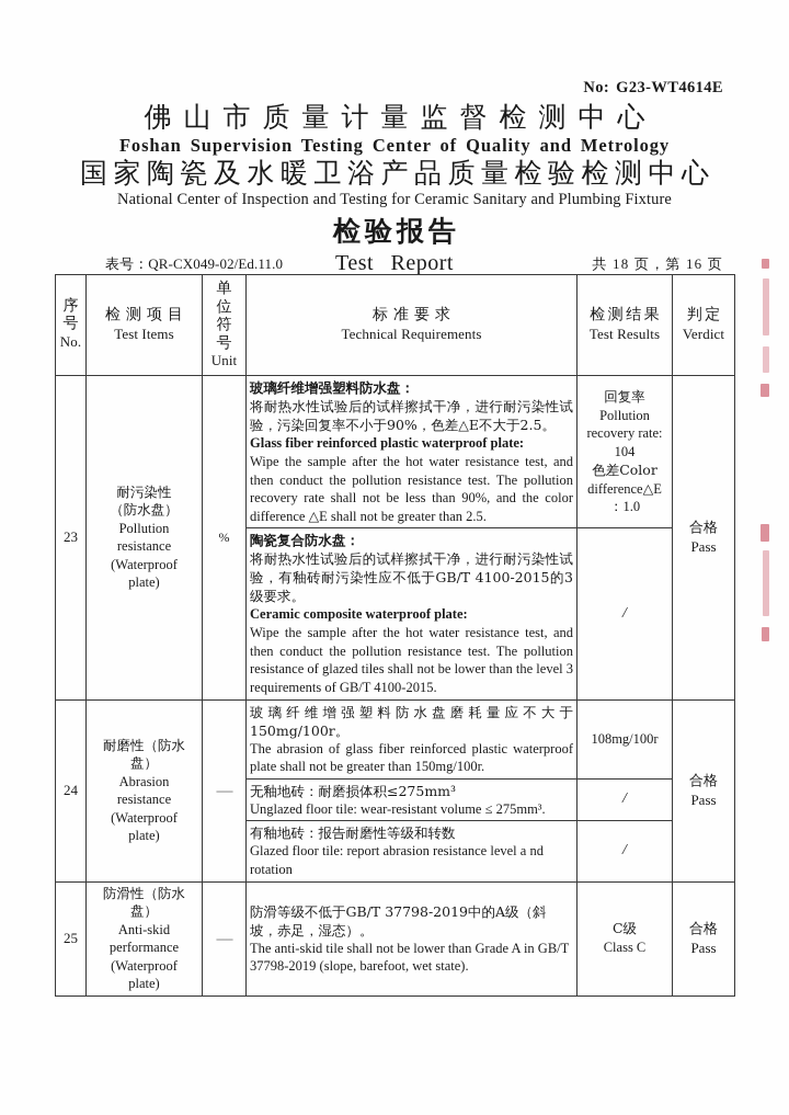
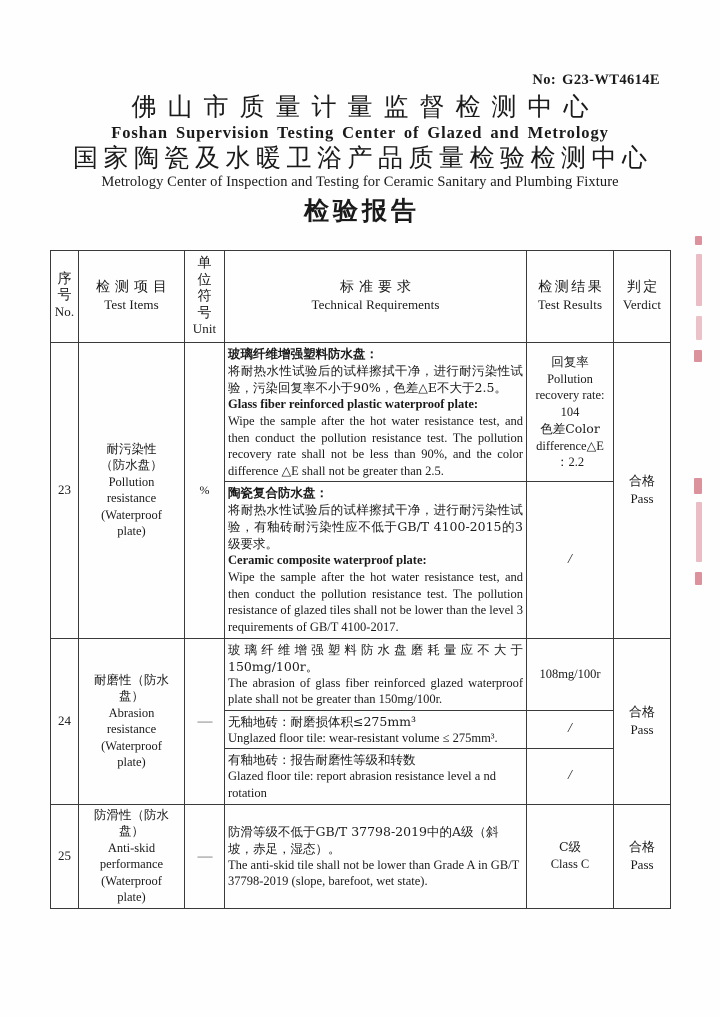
  No: G23-WT4614E
  佛山市质量计量监督检测中心
- Foshan Supervision Testing Center of Quality and Metrology
+ Foshan Supervision Testing Center of Glazed and Metrology
  国家陶瓷及水暖卫浴产品质量检验检测中心
- National Center of Inspection and Testing for Ceramic Sanitary and Plumbing Fixture
+ Metrology Center of Inspection and Testing for Ceramic Sanitary and Plumbing Fixture
  检验报告
- Test Report
- 表号：QR-CX049-02/Ed.11.0
- 共 18 页，第 16 页
  序 号 No.	检测项目 Test Items	单位 符号 Unit	标准要求 Technical Requirements	检测结果 Test Results	判定 Verdict
- 23	耐污染性 （防水盘） Pollution resistance (Waterproof plate)	%	玻璃纤维增强塑料防水盘： 将耐热水性试验后的试样擦拭干净，进行耐污染性试验，污染回复率不小于90%，色差△E不大于2.5。 Glass fiber reinforced plastic waterproof plate: Wipe the sample after the hot water resistance test, and then conduct the pollution resistance test. The pollution recovery rate shall not be less than 90%, and the color difference △E shall not be greater than 2.5.	回复率 Pollution recovery rate: 104 色差Color difference△E ：1.0	合格 Pass
+ 23	耐污染性 （防水盘） Pollution resistance (Waterproof plate)	%	玻璃纤维增强塑料防水盘： 将耐热水性试验后的试样擦拭干净，进行耐污染性试验，污染回复率不小于90%，色差△E不大于2.5。 Glass fiber reinforced plastic waterproof plate: Wipe the sample after the hot water resistance test, and then conduct the pollution resistance test. The pollution recovery rate shall not be less than 90%, and the color difference △E shall not be greater than 2.5.	回复率 Pollution recovery rate: 104 色差Color difference△E ：2.2	合格 Pass
- 陶瓷复合防水盘： 将耐热水性试验后的试样擦拭干净，进行耐污染性试验，有釉砖耐污染性应不低于GB/T 4100-2015的3级要求。 Ceramic composite waterproof plate: Wipe the sample after the hot water resistance test, and then conduct the pollution resistance test. The pollution resistance of glazed tiles shall not be lower than the level 3 requirements of GB/T 4100-2015.	/
+ 陶瓷复合防水盘： 将耐热水性试验后的试样擦拭干净，进行耐污染性试验，有釉砖耐污染性应不低于GB/T 4100-2015的3级要求。 Ceramic composite waterproof plate: Wipe the sample after the hot water resistance test, and then conduct the pollution resistance test. The pollution resistance of glazed tiles shall not be lower than the level 3 requirements of GB/T 4100-2017.	/
- 24	耐磨性（防水盘） Abrasion resistance (Waterproof plate)	-----	玻璃纤维增强塑料防水盘磨耗量应不大于150mg/100r。 The abrasion of glass fiber reinforced plastic waterproof plate shall not be greater than 150mg/100r.	108mg/100r	合格 Pass
+ 24	耐磨性（防水盘） Abrasion resistance (Waterproof plate)	-----	玻璃纤维增强塑料防水盘磨耗量应不大于150mg/100r。 The abrasion of glass fiber reinforced glazed waterproof plate shall not be greater than 150mg/100r.	108mg/100r	合格 Pass
  无釉地砖：耐磨损体积≤275mm³ Unglazed floor tile: wear-resistant volume ≤ 275mm³.	/
  有釉地砖：报告耐磨性等级和转数 Glazed floor tile: report abrasion resistance level a nd rotation	/
  25	防滑性（防水盘） Anti-skid performance (Waterproof plate)	-----	防滑等级不低于GB/T 37798-2019中的A级（斜坡，赤足，湿态）。 The anti-skid tile shall not be lower than Grade A in GB/T 37798-2019 (slope, barefoot, wet state).	C级 Class C	合格 Pass
